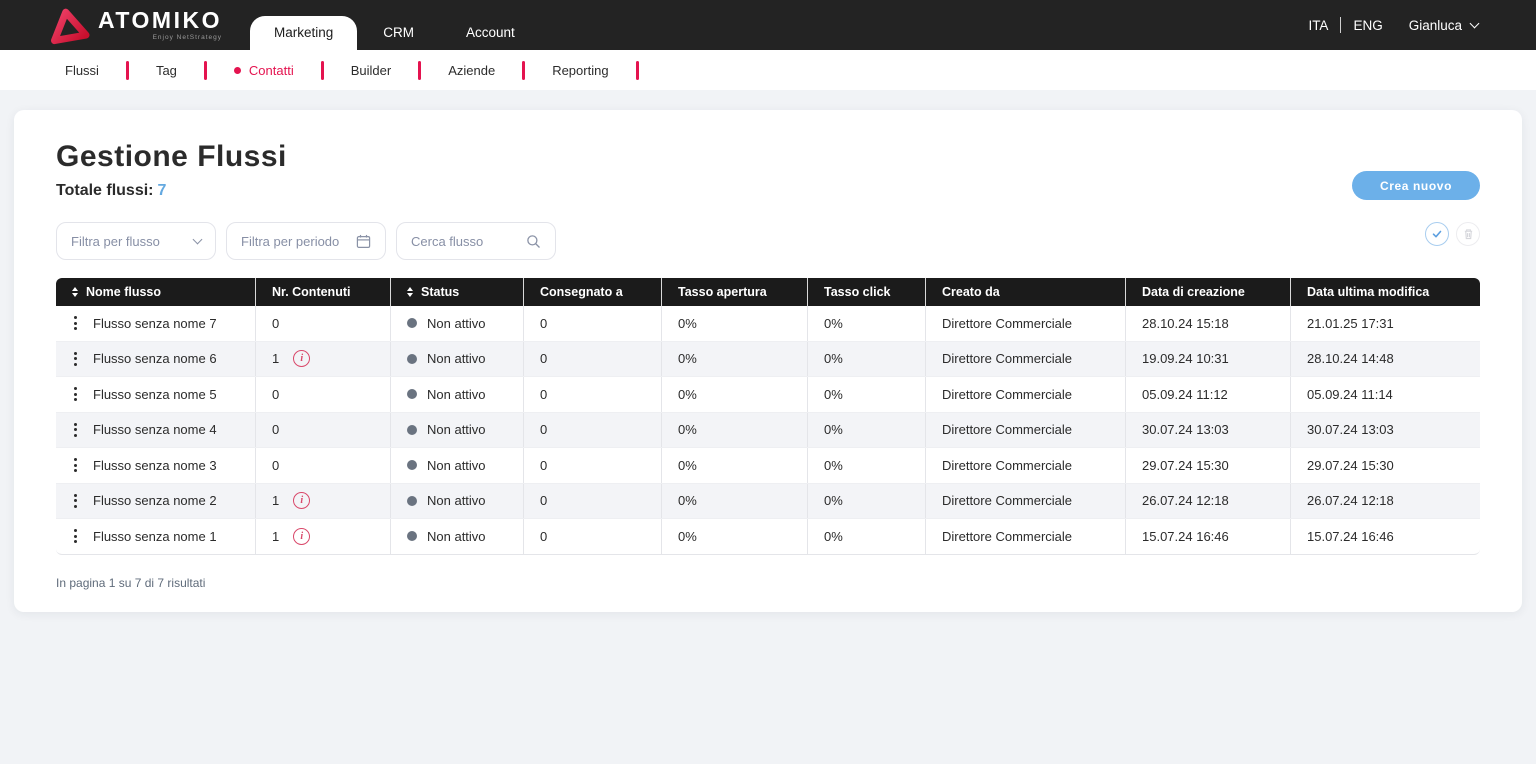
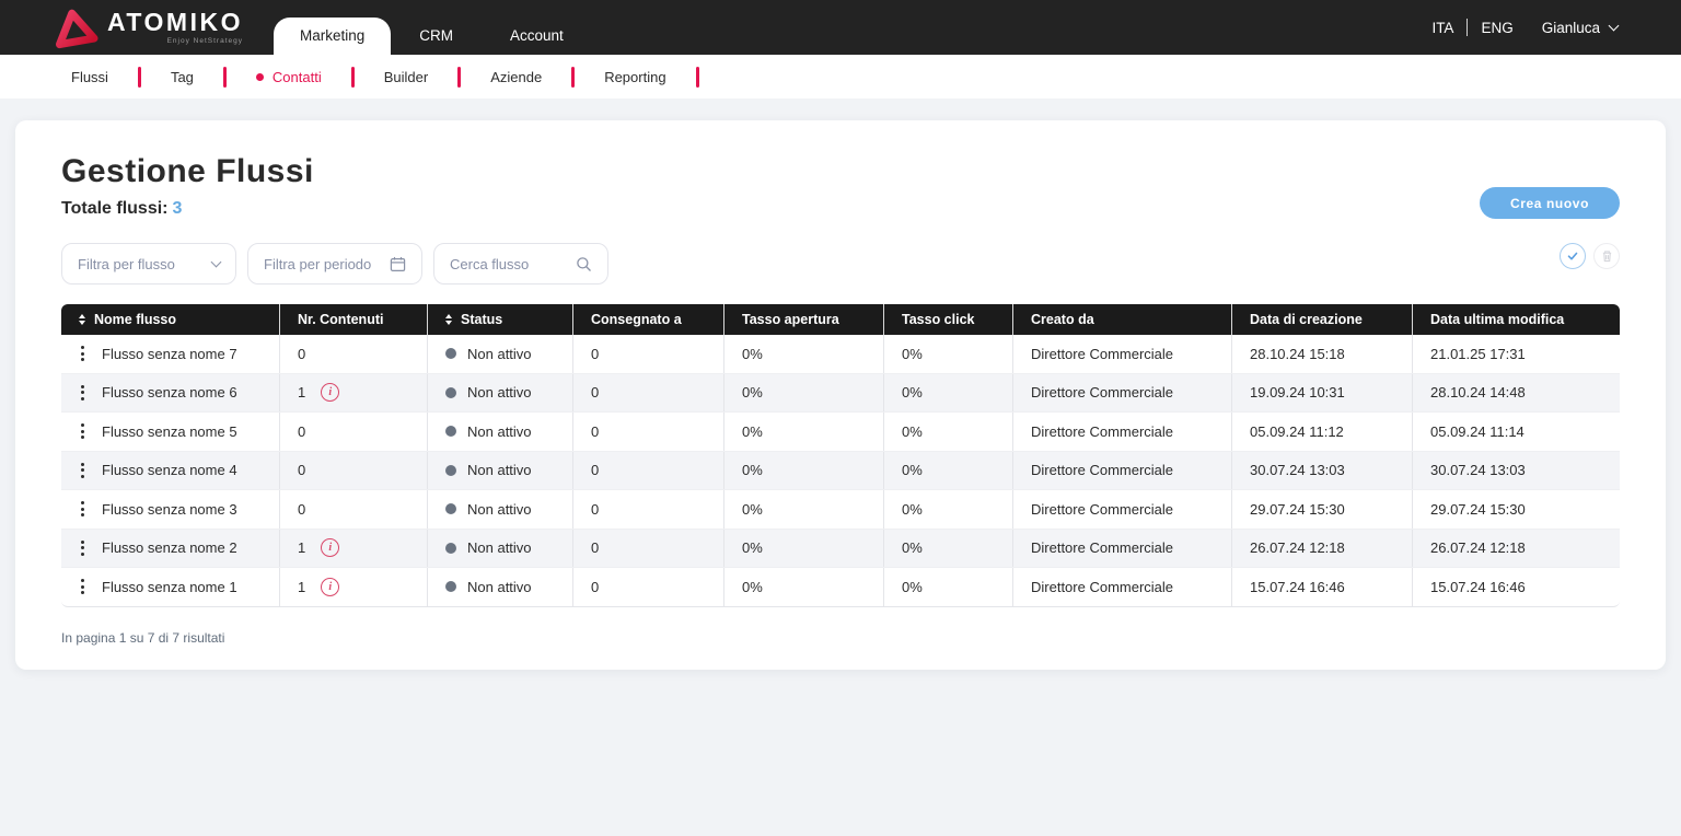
  ATOMIKO
  Marketing
  CRM
  Account
  ITA
  ENG
  Gianluca
  Flussi
  Tag
  Contatti
  Builder
  Aziende
  Reporting
  Gestione Flussi
- Totale flussi: 7
+ Totale flussi: 3
  Crea nuovo
  Filtra per flusso
  Filtra per periodo
  Cerca flusso
  Nome flusso
  Nr. Contenuti
  Status
  Consegnato a
  Tasso apertura
  Tasso click
  Creato da
  Data di creazione
  Data ultima modifica
  Flusso senza nome 7
  0
  Non attivo
  0
  0%
  0%
  Direttore Commerciale
  28.10.24 15:18
  21.01.25 17:31
  Flusso senza nome 6
  1
  i
  Non attivo
  0
  0%
  0%
  Direttore Commerciale
  19.09.24 10:31
  28.10.24 14:48
  Flusso senza nome 5
  0
  Non attivo
  0
  0%
  0%
  Direttore Commerciale
  05.09.24 11:12
  05.09.24 11:14
  Flusso senza nome 4
  0
  Non attivo
  0
  0%
  0%
  Direttore Commerciale
  30.07.24 13:03
  30.07.24 13:03
  Flusso senza nome 3
  0
  Non attivo
  0
  0%
  0%
  Direttore Commerciale
  29.07.24 15:30
  29.07.24 15:30
  Flusso senza nome 2
  1
  i
  Non attivo
  0
  0%
  0%
  Direttore Commerciale
  26.07.24 12:18
  26.07.24 12:18
  Flusso senza nome 1
  1
  i
  Non attivo
  0
  0%
  0%
  Direttore Commerciale
  15.07.24 16:46
  15.07.24 16:46
  In pagina 1 su 7 di 7 risultati
